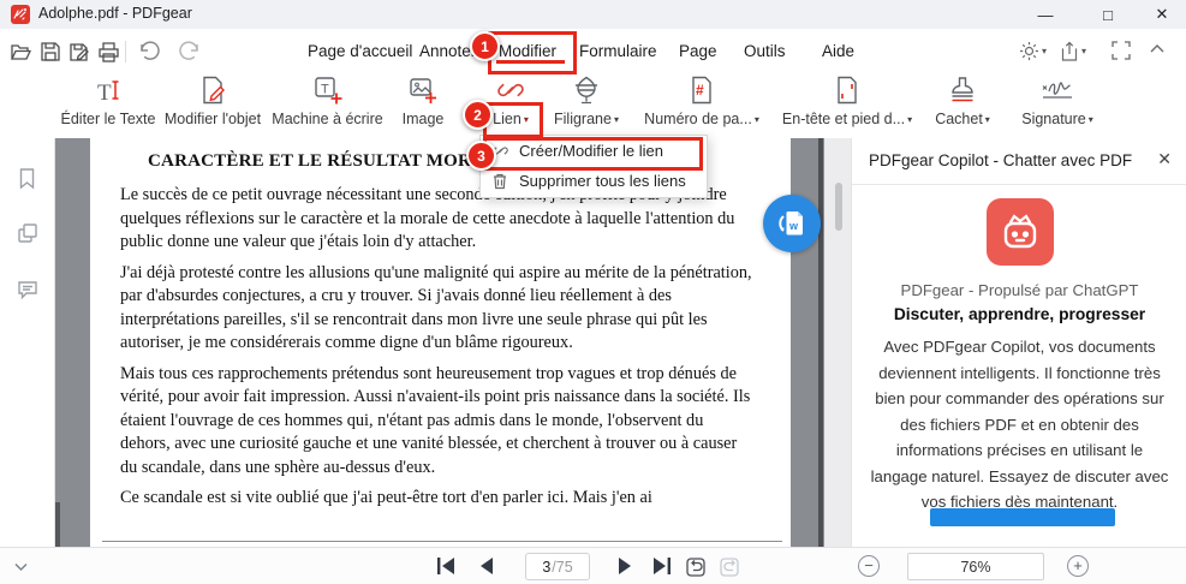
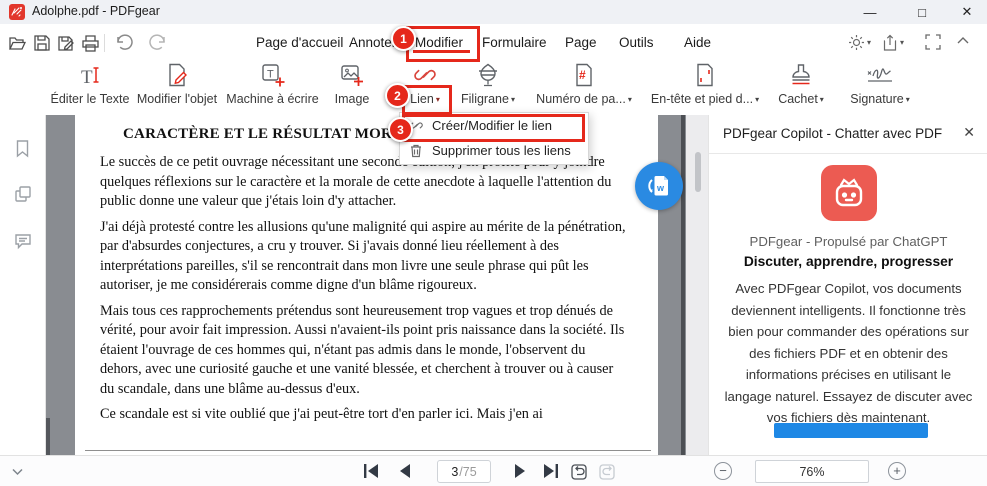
  Adolphe.pdf - PDFgear
  —
  □
  ✕
  Page d'accueil
  Annote
  Modifier
  Formulaire
  Page
  Outils
  Aide
  ▾
  ▾
  T
  Éditer le Texte
  Modifier l'objet
  T
  Machine à écrire
  Image
  Lien ▾
  Filigrane ▾
  #
  Numéro de pa... ▾
  En-tête et pied d... ▾
  Cachet ▾
  Signature ▾
  CARACTÈRE ET LE RÉSULTAT MOR
  Le succès de ce petit ouvrage nécessitant une secondre quelques réflexions sur le caractère et la morale de cette anecdote à laquelle l'attention du public donne une valeur que j'étais loin d'y attacher.
  J'ai déjà protesté contre les allusions qu'une malignité qui aspire au mérite de la pénétration, par d'absurdes conjectures, a cru y trouver. Si j'avais donné lieu réellement à des interprétations pareilles, s'il se rencontrait dans mon livre une seule phrase qui pût les autoriser, je me considérerais comme digne d'un blâme rigoureux.
- Mais tous ces rapprochements prétendus sont heureusement trop vagues et trop dénués de vérité, pour avoir fait impression. Aussi n'avaient-ils point pris naissance dans la société. Ils étaient l'ouvrage de ces hommes qui, n'étant pas admis dans le monde, l'observent du dehors, avec une curiosité gauche et une vanité blessée, et cherchent à trouver ou à causer du scandale, dans une sphère au-dessus d'eux.
+ Mais tous ces rapprochements prétendus sont heureusement trop vagues et trop dénués de vérité, pour avoir fait impression. Aussi n'avaient-ils point pris naissance dans la société. Ils étaient l'ouvrage de ces hommes qui, n'étant pas admis dans le monde, l'observent du dehors, avec une curiosité gauche et une vanité blessée, et cherchent à trouver ou à causer du scandale, dans une blâme au-dessus d'eux.
  Ce scandale est si vite oublié que j'ai peut-être tort d'en parler ici. Mais j'en ai
  w
  Créer/Modifier le lien
  Supprimer tous les liens
  1
  2
  3
  PDFgear Copilot - Chatter avec PDF
  ✕
  PDFgear - Propulsé par ChatGPT
  Discuter, apprendre, progresser
  Avec PDFgear Copilot, vos documents deviennent intelligents. Il fonctionne très bien pour commander des opérations sur des fichiers PDF et en obtenir des informations précises en utilisant le langage naturel. Essayez de discuter avec vos fichiers dès maintenant.
  3
  /75
  −
  76%
  +
